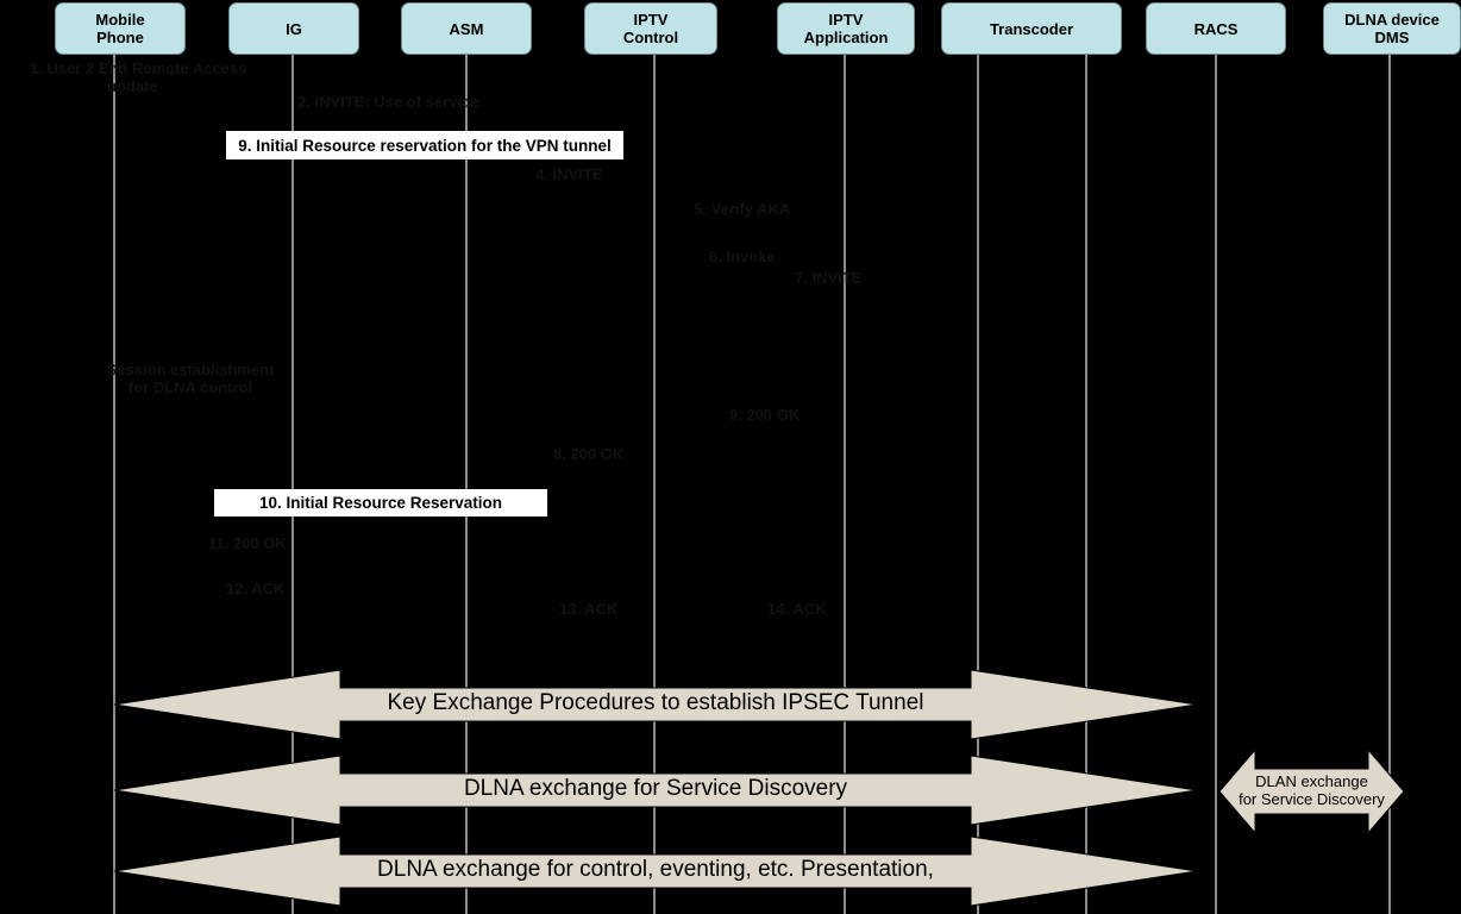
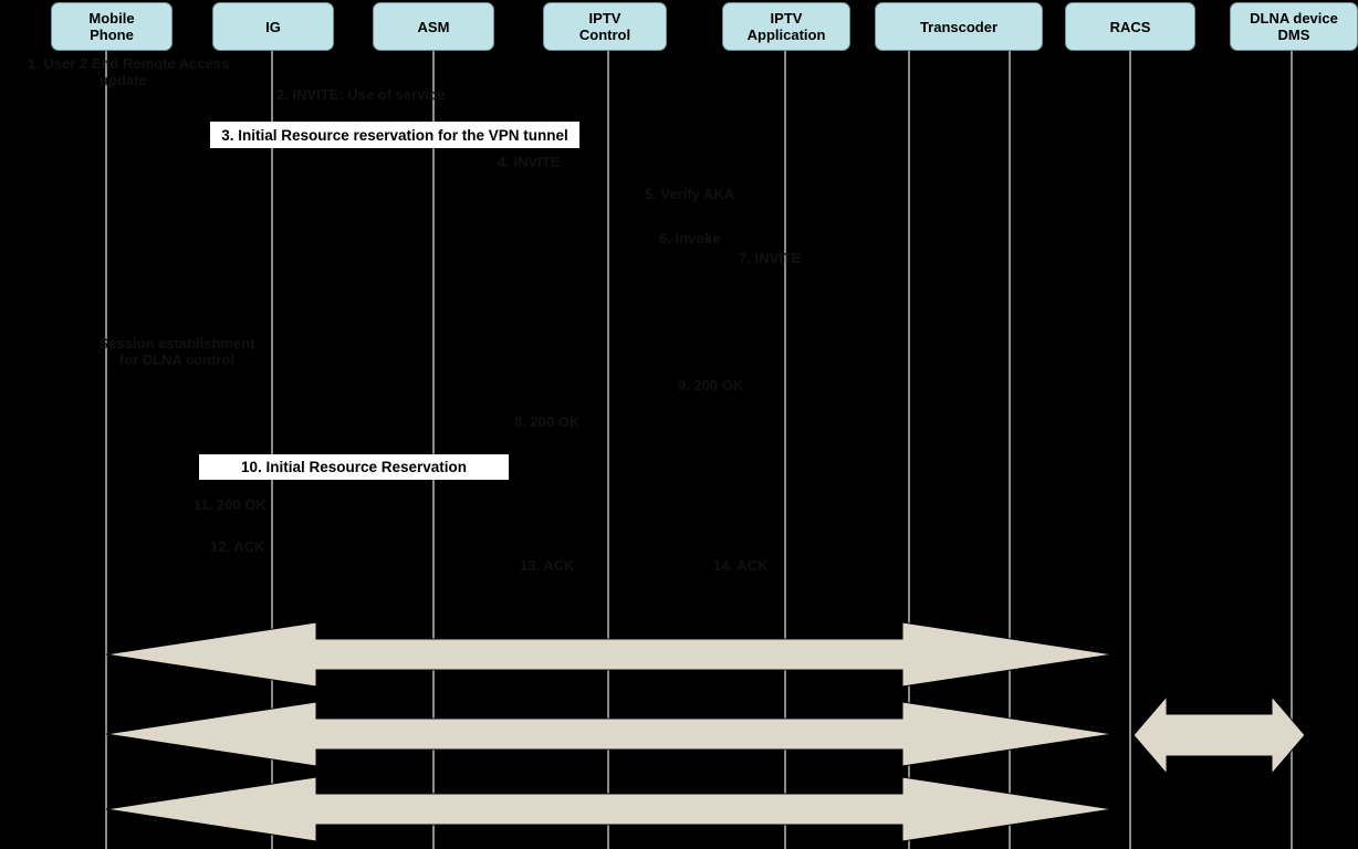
  Mobile
  Phone
  IG
  ASM
  IPTV
  Control
  IPTV
  Application
  Transcoder
  RACS
  DLNA device
  DMS
  1. User 2 End Remote Access
  update
  2. INVITE: Use of service
  7. INVITE
  Session establishment
- 9. Initial Resource reservation for the VPN tunnel
+ 3. Initial Resource reservation for the VPN tunnel
  10. Initial Resource Reservation
- Key Exchange Procedures to establish IPSEC Tunnel
- DLNA exchange for Service Discovery
- DLNA exchange for control, eventing, etc. Presentation,
- DLAN exchange
- for Service Discovery
